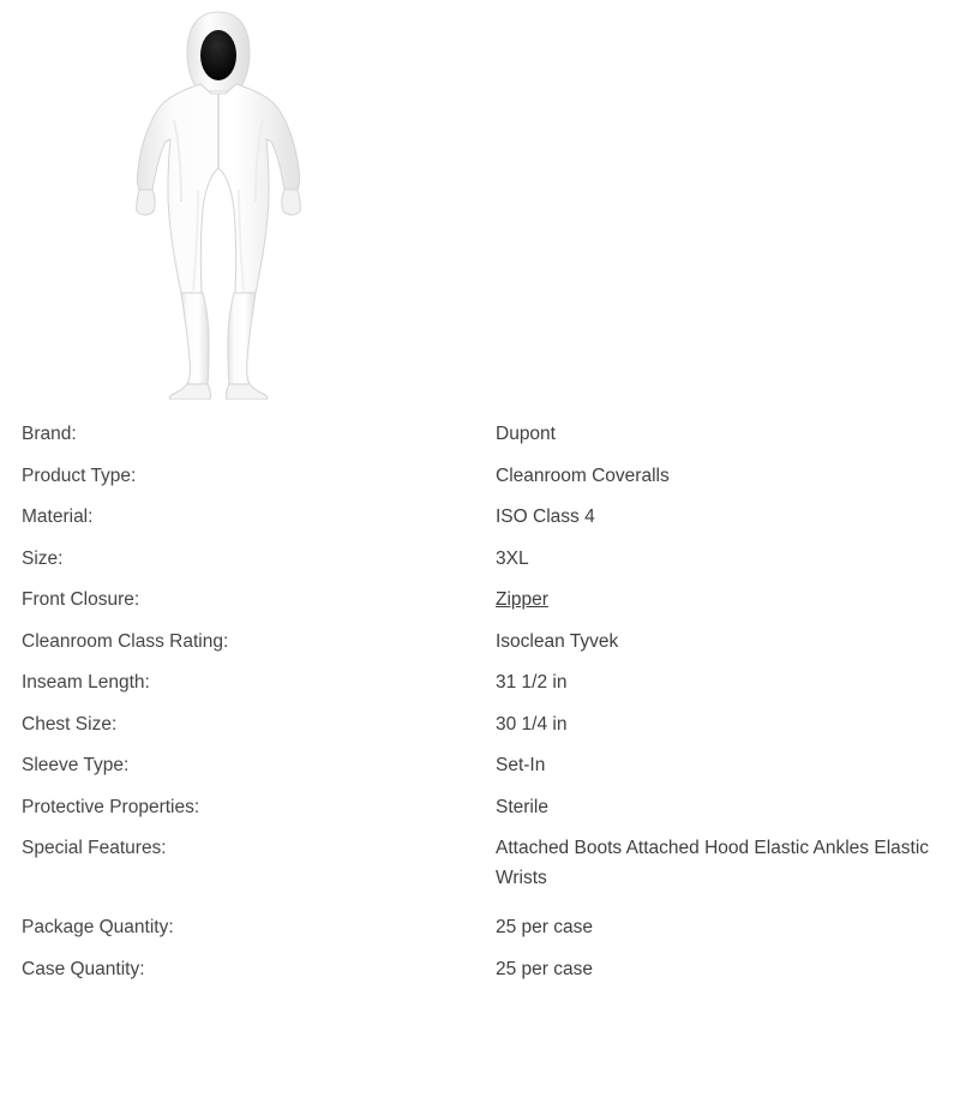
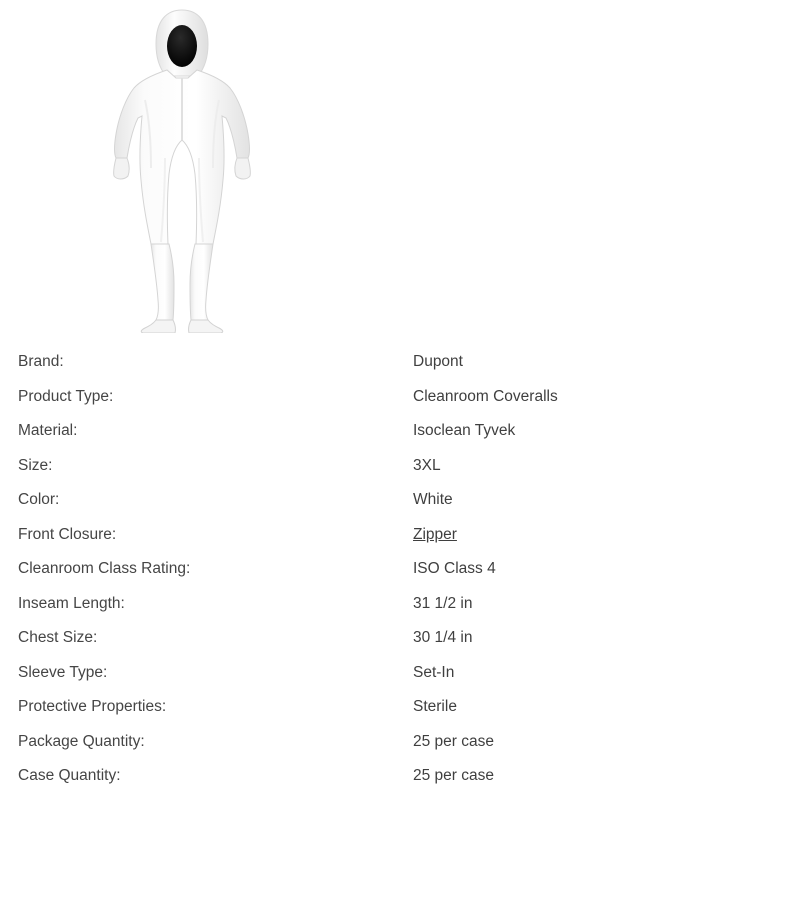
  Brand:	Dupont
  Product Type:	Cleanroom Coveralls
- Material:	ISO Class 4
+ Material:	Isoclean Tyvek
  Size:	3XL
+ Color:	White
  Front Closure:	Zipper
- Cleanroom Class Rating:	Isoclean Tyvek
+ Cleanroom Class Rating:	ISO Class 4
  Inseam Length:	31 1/2 in
  Chest Size:	30 1/4 in
  Sleeve Type:	Set-In
  Protective Properties:	Sterile
- Special Features:	Attached Boots Attached Hood Elastic Ankles Elastic Wrists
  Package Quantity:	25 per case
  Case Quantity:	25 per case
